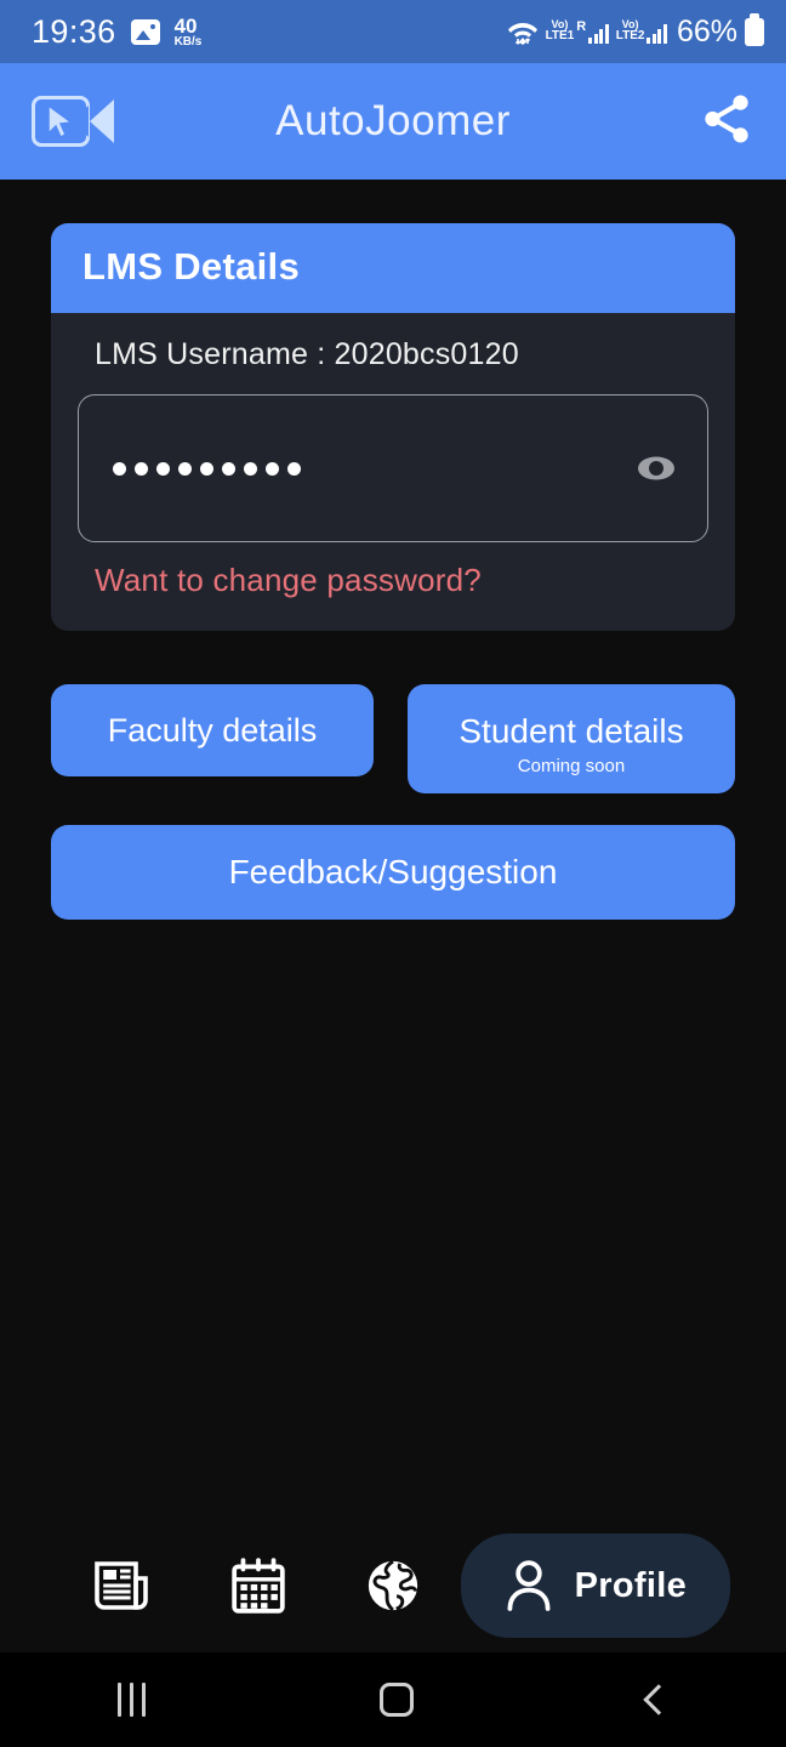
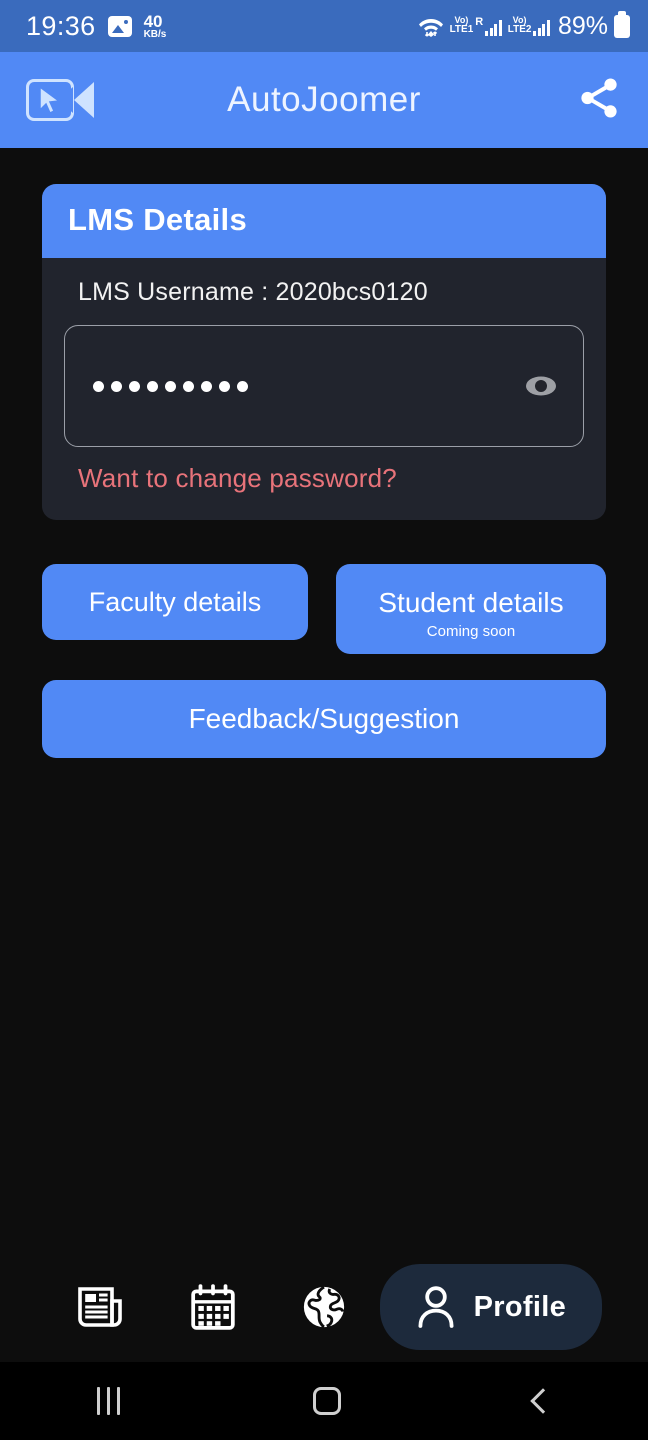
  19:36
  40
  KB/s
  Vo)
  LTE1
  R
  Vo)
  LTE2
- 66%
+ 89%
  AutoJoomer
  LMS Details
  LMS Username : 2020bcs0120
  Want to change password?
  Faculty details
  Student details
  Coming soon
  Feedback/Suggestion
  Profile
